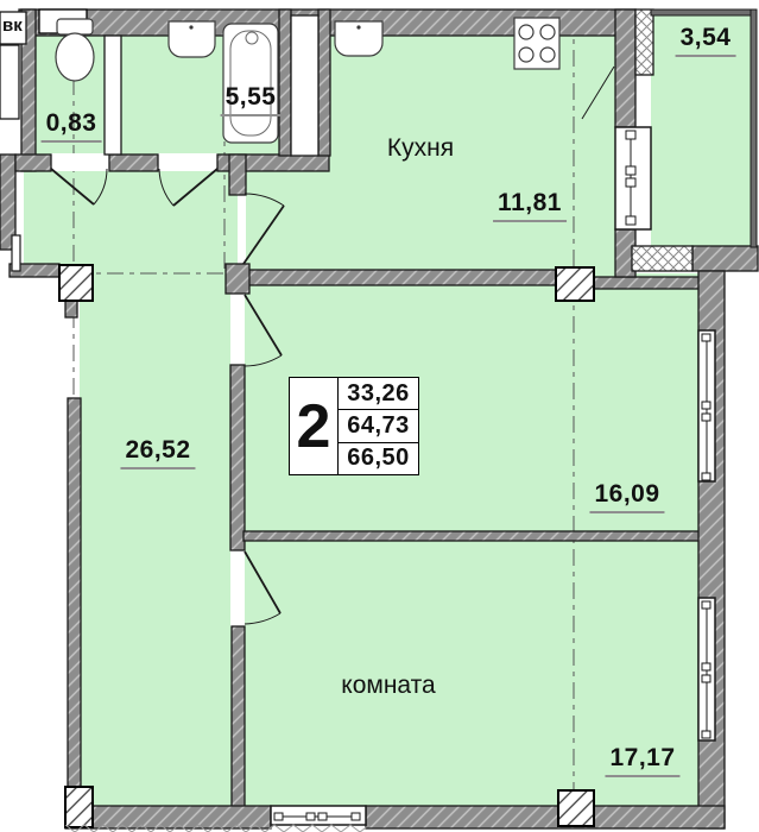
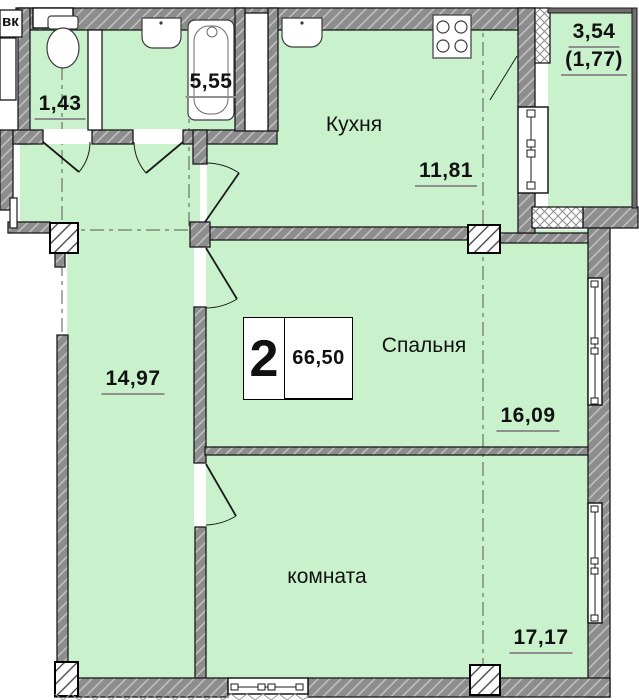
  вк
- 0,83
+ 1,43
  5,55
  Кухня
  11,81
  3,54
+ (1,77)
- 26,52
+ 14,97
+ Спальня
  16,09
  комната
  17,17
  2
- 33,26
- 64,73
  66,50
